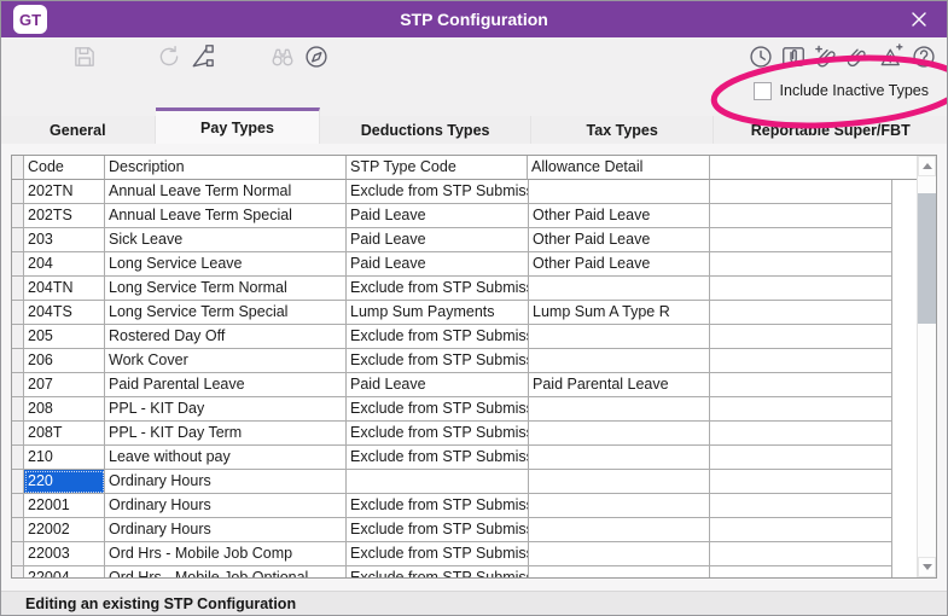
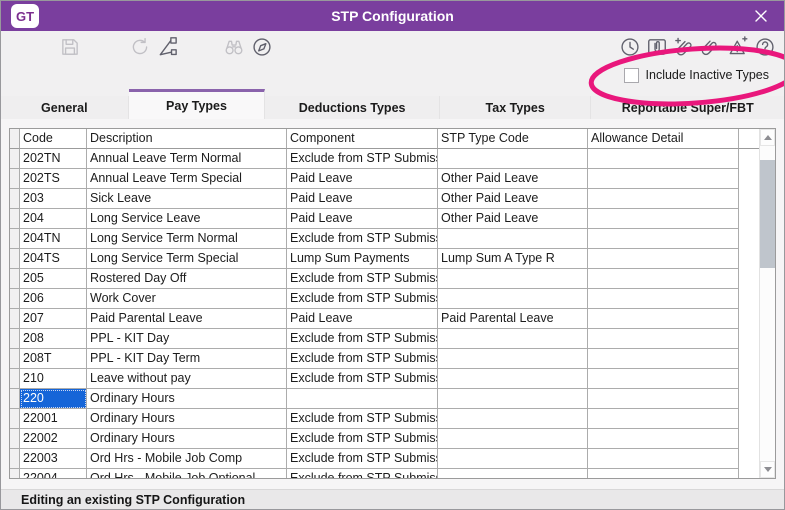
  GT
  STP Configuration
  Include Inactive Types
  General
  Pay Types
  Deductions Types
  Tax Types
  Reportable Super/FBT
  Code
  Description
+ Component
  STP Type Code
  Allowance Detail
  202TN
  Annual Leave Term Normal
  Exclude from STP Submis
  202TS
  Annual Leave Term Special
  Paid Leave
  Other Paid Leave
  203
  Sick Leave
  Paid Leave
  Other Paid Leave
  204
  Long Service Leave
  Paid Leave
  Other Paid Leave
  204TN
  Long Service Term Normal
  Exclude from STP Submis
  204TS
  Long Service Term Special
  Lump Sum Payments
  Lump Sum A Type R
  205
  Rostered Day Off
  Exclude from STP Submis
  206
  Work Cover
  Exclude from STP Submis
  207
  Paid Parental Leave
  Paid Leave
  Paid Parental Leave
  208
  PPL - KIT Day
  Exclude from STP Submis
  208T
  PPL - KIT Day Term
  Exclude from STP Submis
  210
  Leave without pay
  Exclude from STP Submis
  220
  Ordinary Hours
  22001
  Ordinary Hours
  Exclude from STP Submis
  22002
  Ordinary Hours
  Exclude from STP Submis
  22003
  Ord Hrs - Mobile Job Comp
  Exclude from STP Submis
  Editing an existing STP Configuration
